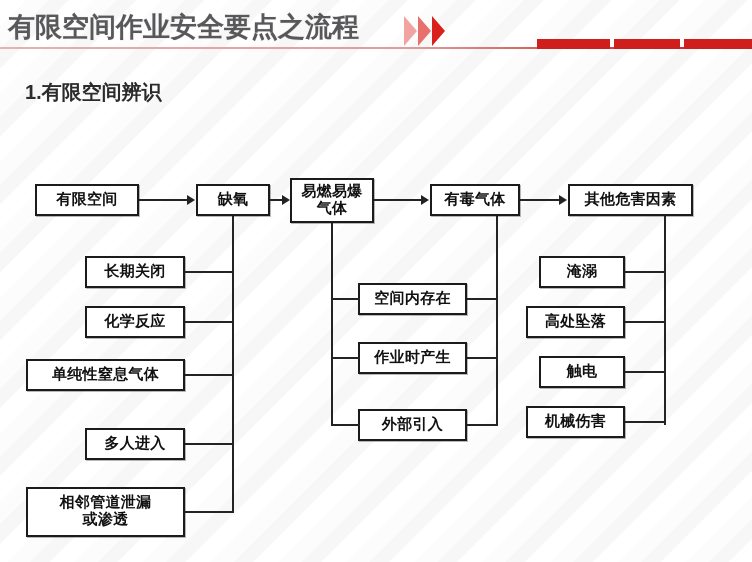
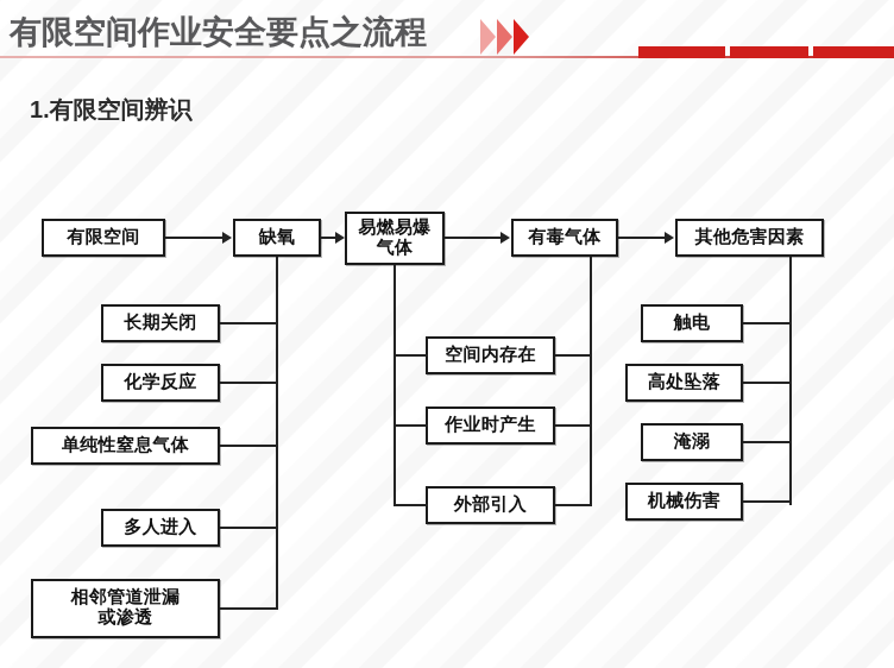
  有限空间作业安全要点之流程
  1.有限空间辨识
  有限空间
  缺氧
  易燃易爆
  气体
  有毒气体
  其他危害因素
  长期关闭
  化学反应
  单纯性窒息气体
  多人进入
  相邻管道泄漏
  或渗透
  空间内存在
  作业时产生
  外部引入
- 淹溺
+ 触电
  高处坠落
- 触电
+ 淹溺
  机械伤害
